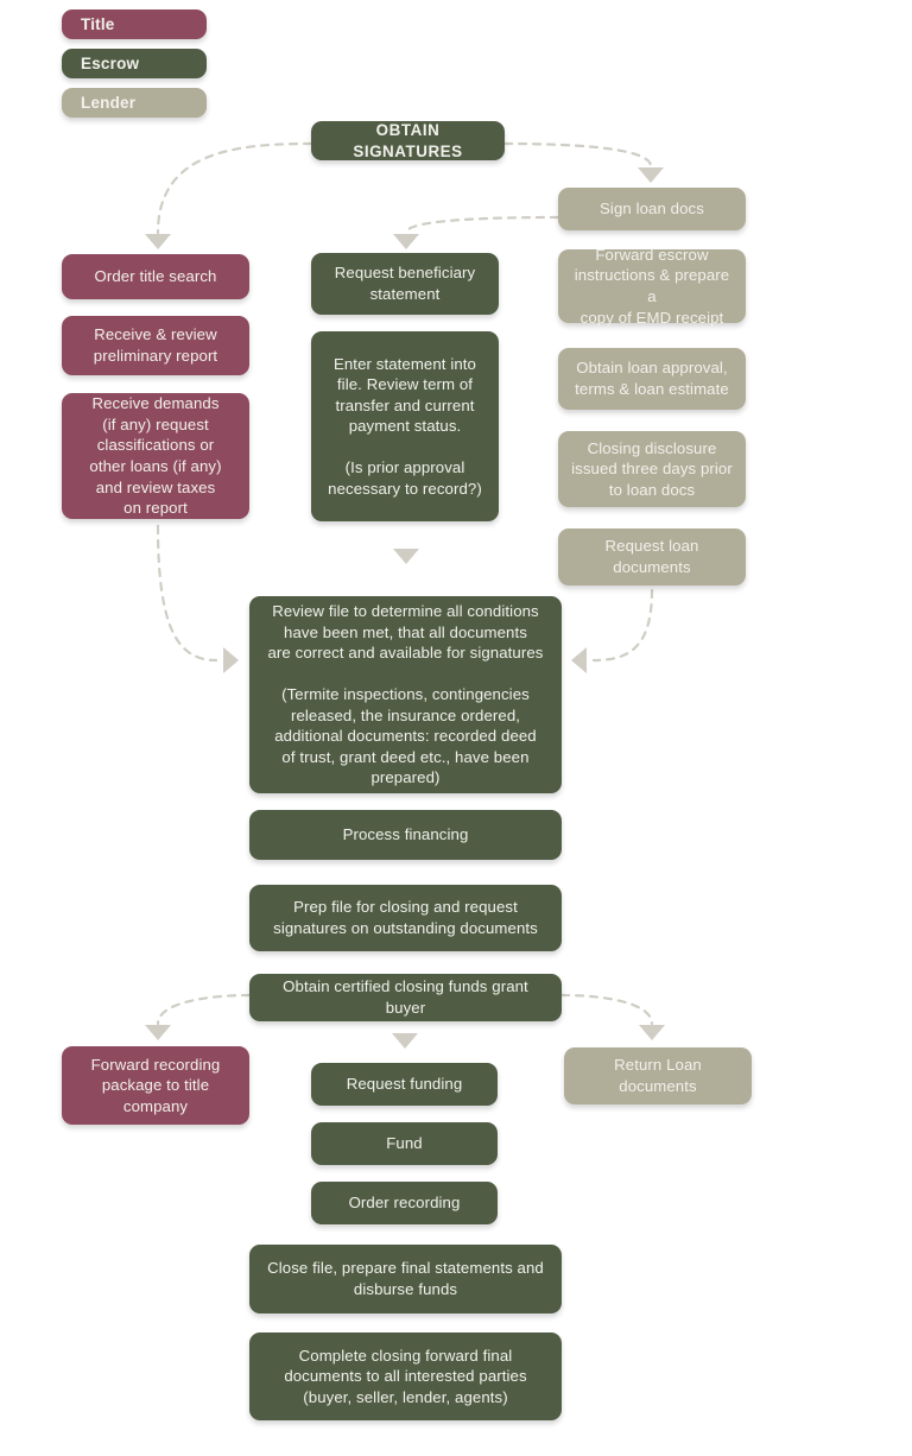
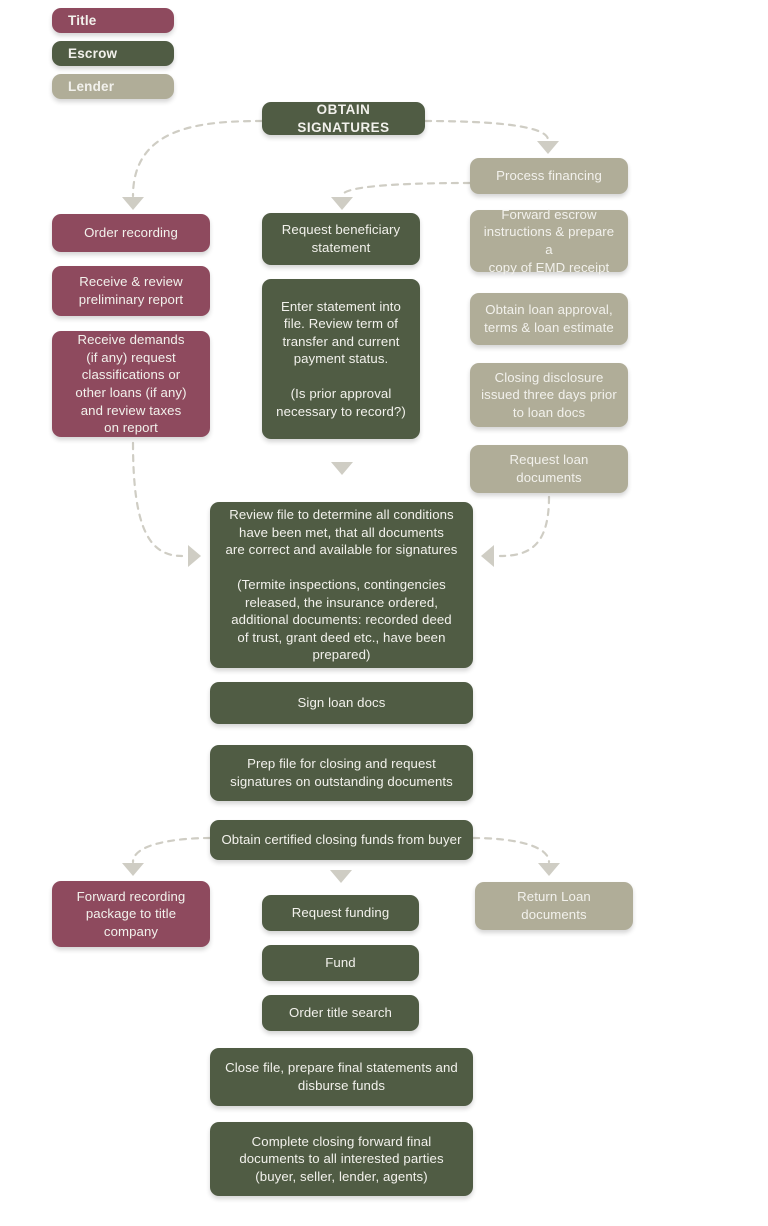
  Title
  Escrow
  Lender
  OBTAIN SIGNATURES
- Sign loan docs
+ Process financing
  Forward escrow
  instructions & prepare a
  copy of EMD receipt
  Obtain loan approval,
  terms & loan estimate
  Closing disclosure
  issued three days prior
  to loan docs
  Request loan
  documents
- Order title search
+ Order recording
  Receive & review
  preliminary report
  Receive demands
  (if any) request
  classifications or
  other loans (if any)
  and review taxes
  on report
  Request beneficiary
  statement
  Enter statement into
  file. Review term of
  transfer and current
  payment status.
  (Is prior approval
  necessary to record?)
  Review file to determine all conditions
  have been met, that all documents
  are correct and available for signatures
  (Termite inspections, contingencies
  released, the insurance ordered,
  additional documents: recorded deed
  of trust, grant deed etc., have been
  prepared)
- Process financing
+ Sign loan docs
  Prep file for closing and request
  signatures on outstanding documents
- Obtain certified closing funds grant buyer
+ Obtain certified closing funds from buyer
  Forward recording
  package to title
  company
  Request funding
  Fund
- Order recording
+ Order title search
  Return Loan
  documents
  Close file, prepare final statements and
  disburse funds
  Complete closing forward final
  documents to all interested parties
  (buyer, seller, lender, agents)
